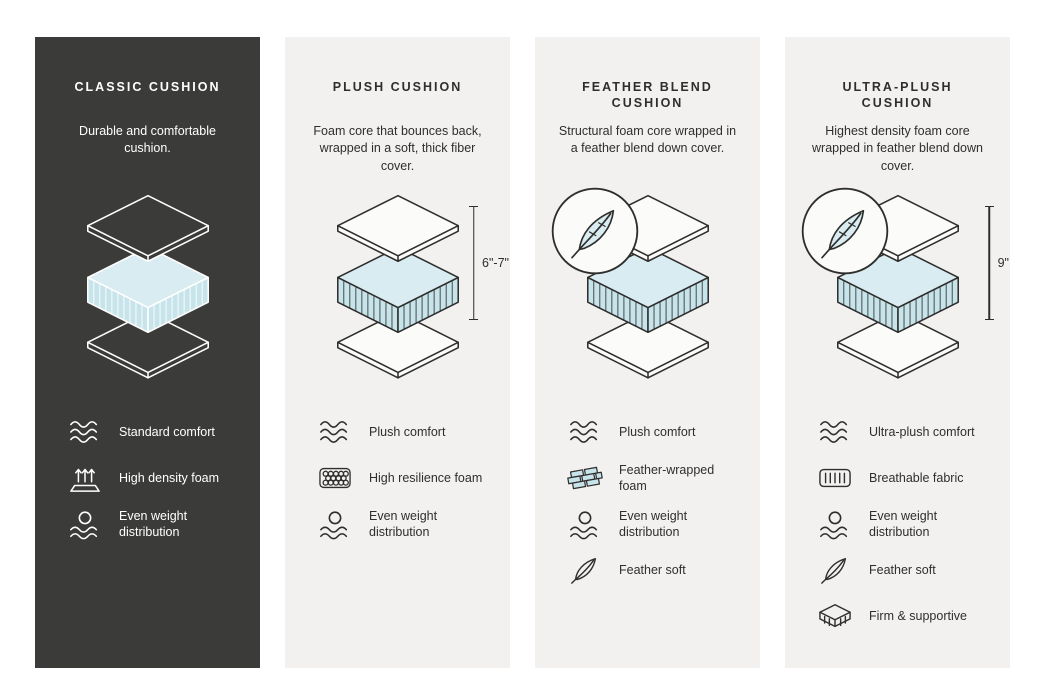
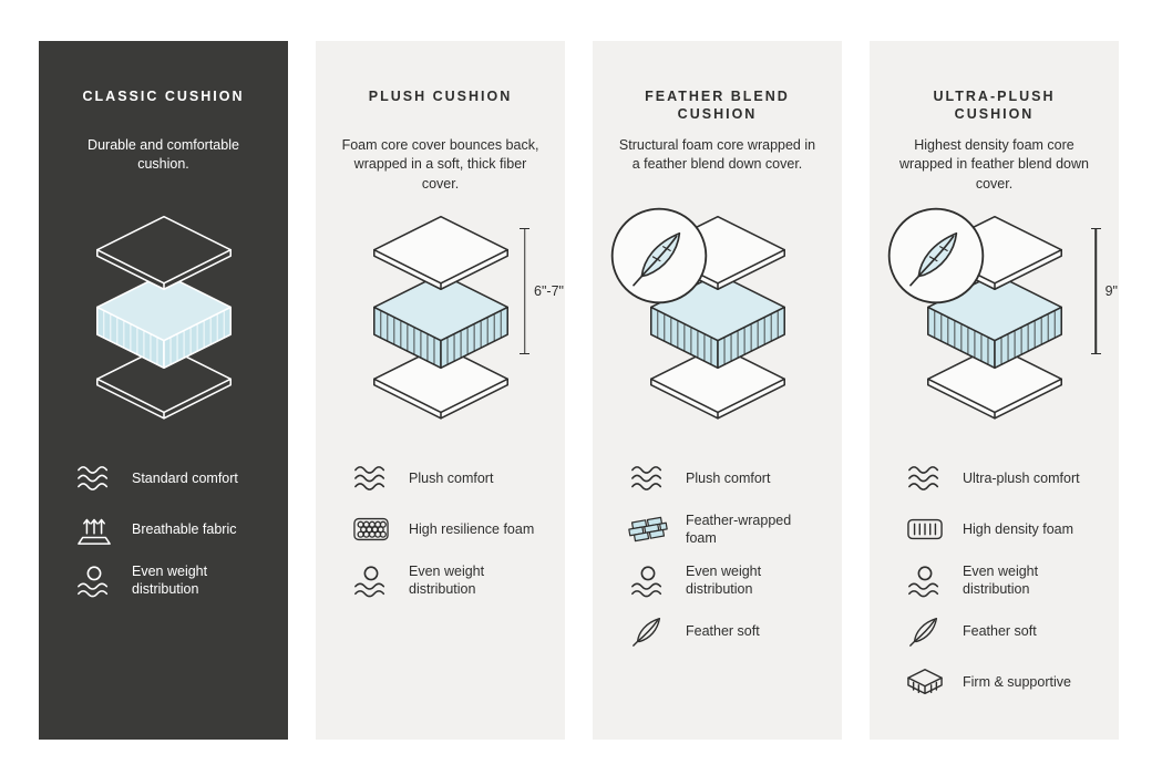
  CLASSIC CUSHION
  Durable and comfortable cushion.
  Standard comfort
- High density foam
+ Breathable fabric
  Even weight distribution
  PLUSH CUSHION
- Foam core that bounces back, wrapped in a soft, thick fiber cover.
+ Foam core cover bounces back, wrapped in a soft, thick fiber cover.
  6"-7"
  Plush comfort
  High resilience foam
  Even weight distribution
  FEATHER BLEND CUSHION
  Structural foam core wrapped in a feather blend down cover.
  Plush comfort
  Feather-wrapped foam
  Even weight distribution
  Feather soft
  ULTRA-PLUSH CUSHION
  Highest density foam core wrapped in feather blend down cover.
  9"
  Ultra-plush comfort
- Breathable fabric
+ High density foam
  Even weight distribution
  Feather soft
  Firm & supportive
